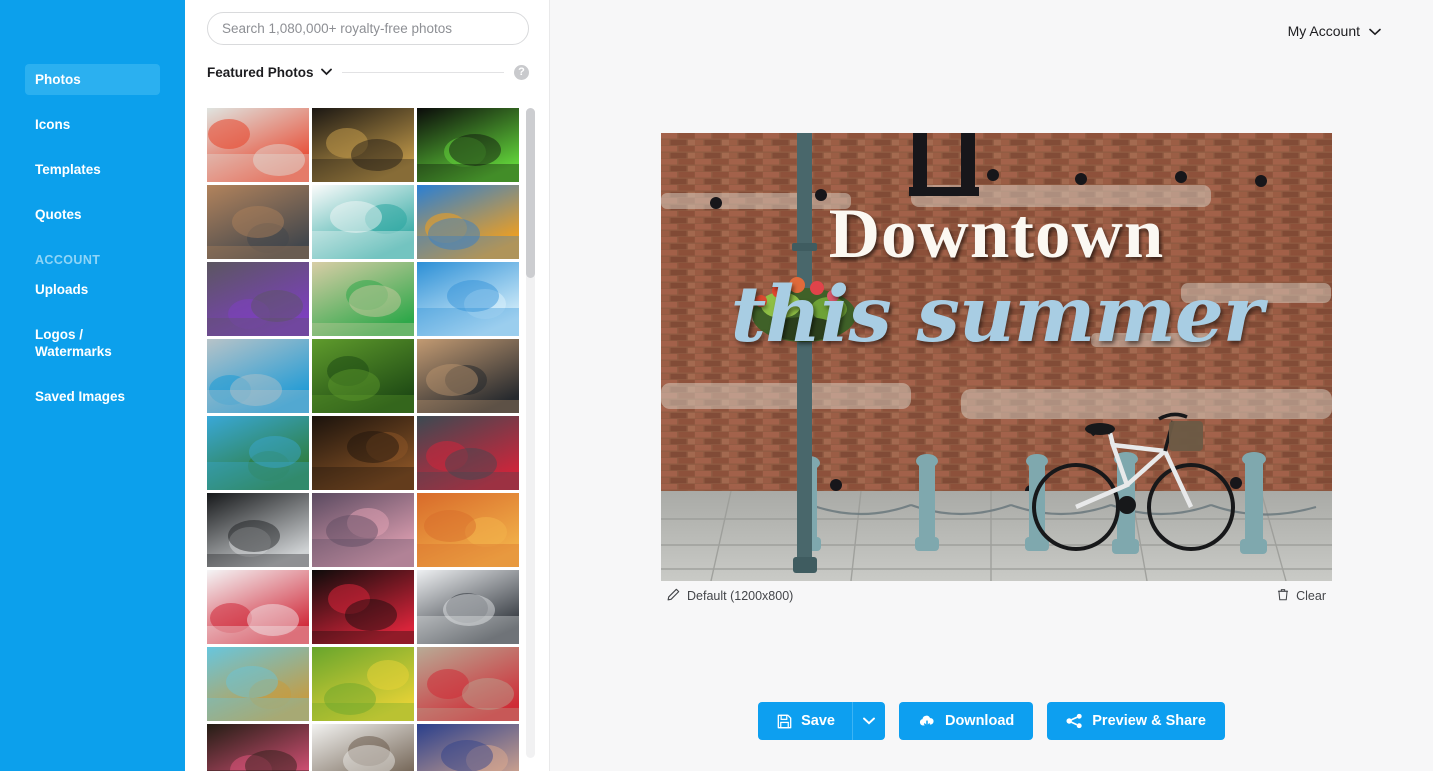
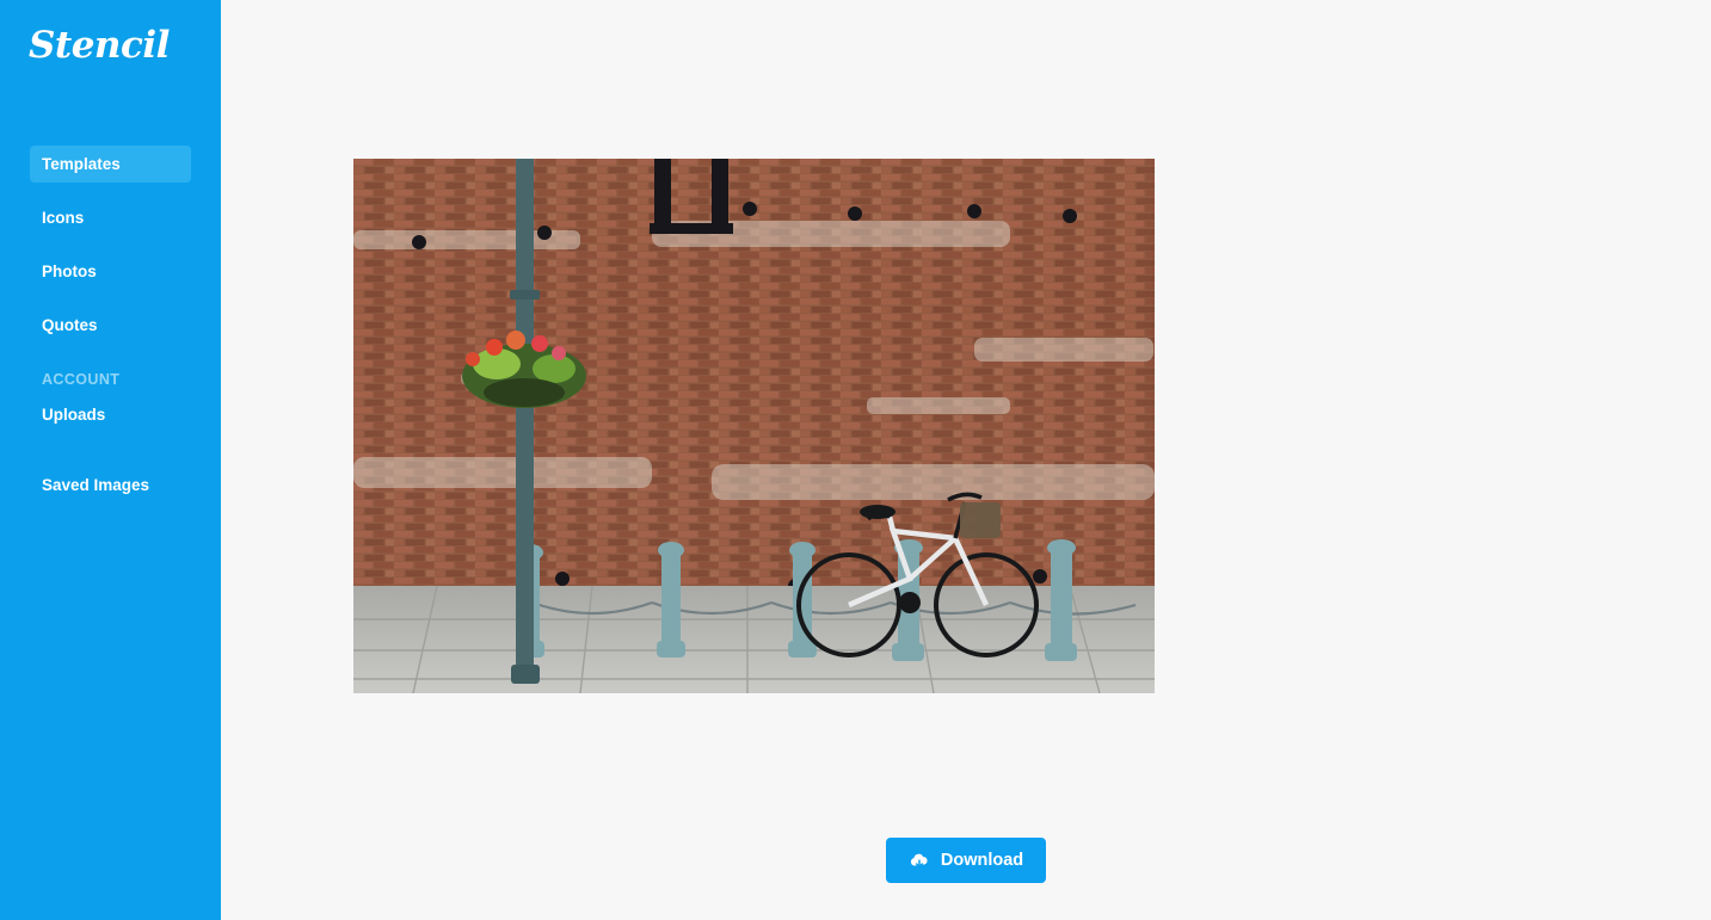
+ Stencil
- Photos
+ Templates
  Icons
- Templates
+ Photos
  Quotes
  ACCOUNT
  Uploads
- Logos / Watermarks
  Saved Images
- Search 1,080,000+ royalty-free photos
- Featured Photos
- ?
- My Account
- Downtown
- this summer
- Default (1200x800)
- Clear
- Save
  Download
- Preview & Share
